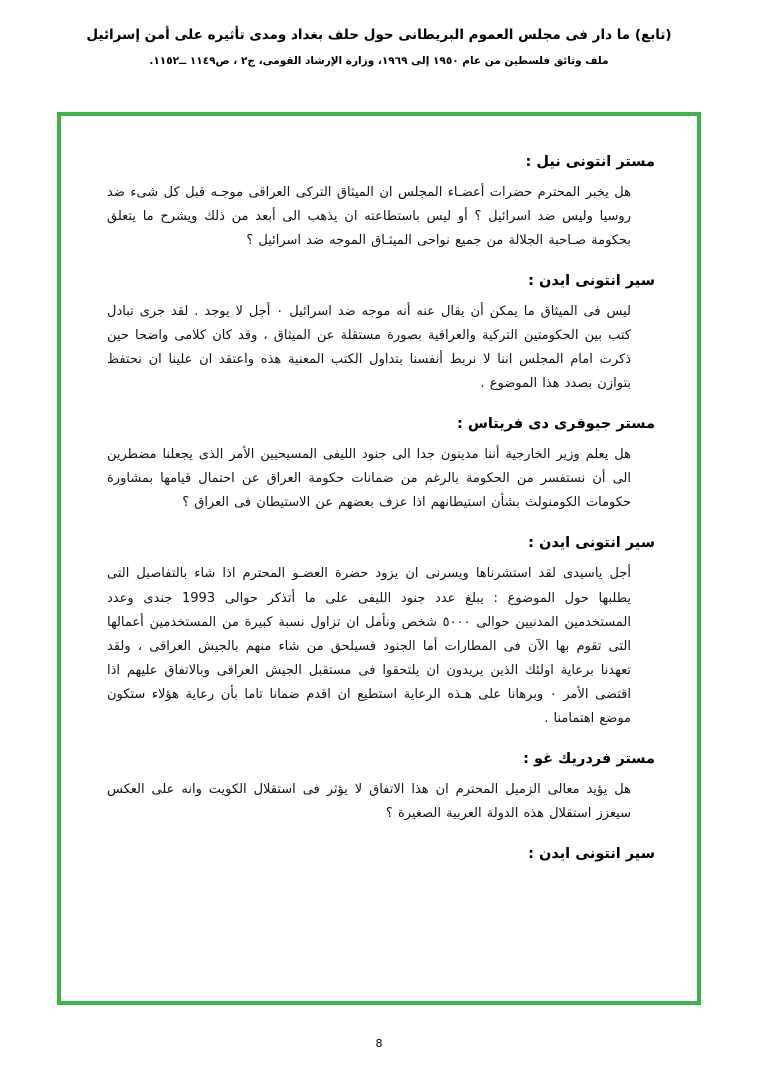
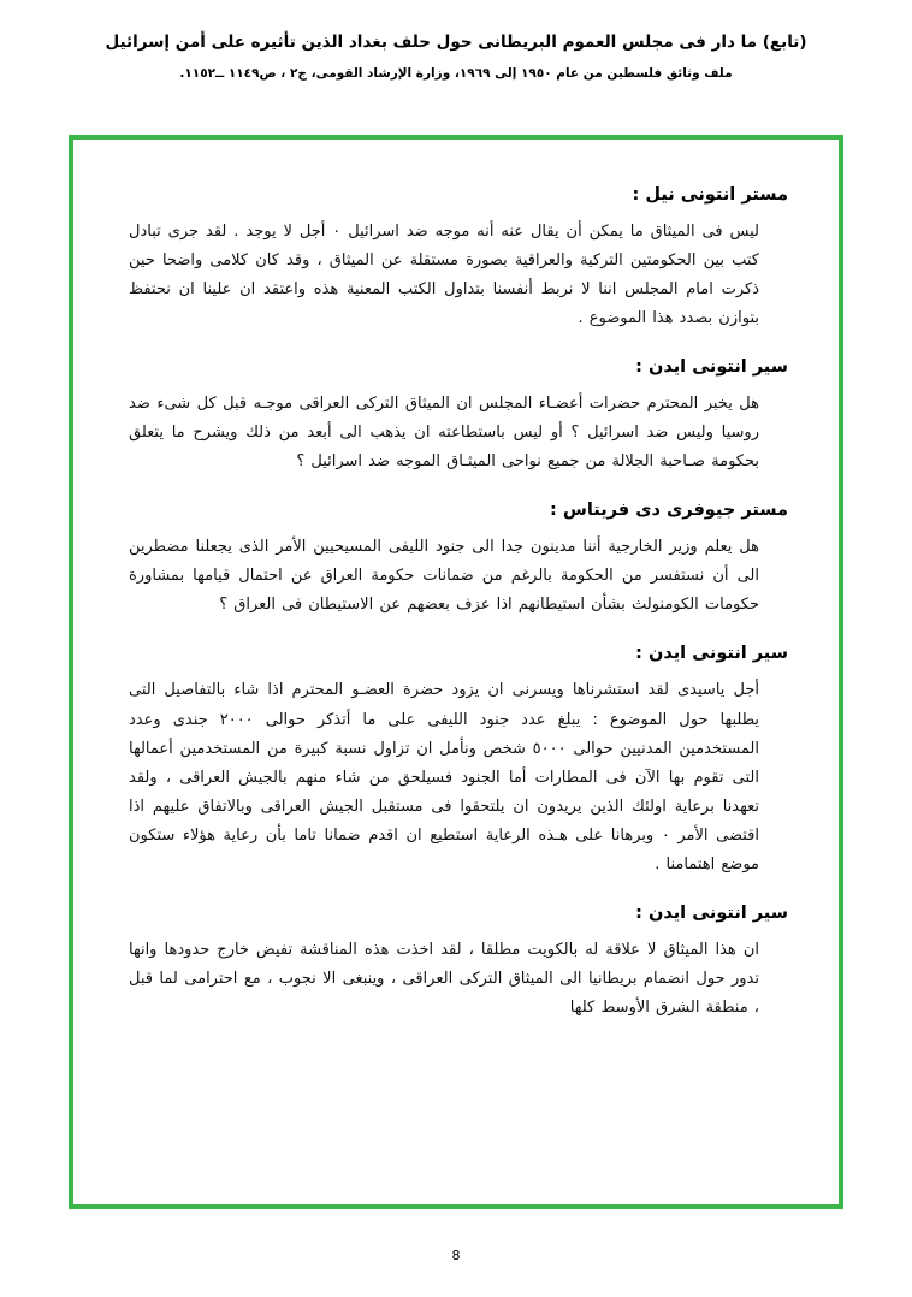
- (تابع) ما دار فى مجلس العموم البريطانى حول حلف بغداد ومدى تأثيره على أمن إسرائيل
+ (تابع) ما دار فى مجلس العموم البريطانى حول حلف بغداد الذين تأثيره على أمن إسرائيل
  ملف وثائق فلسطين من عام ١٩٥٠ إلى ١٩٦٩، وزارة الإرشاد القومى، ج٢ ، ص١١٤٩ ــ١١٥٢.
  مستر انتونى نيل :
- هل يخبر المحترم حضرات أعضـاء المجلس ان الميثاق التركى العراقى موجـه قبل كل شىء ضد روسيا وليس ضد اسرائيل ؟ أو ليس باستطاعته ان يذهب الى أبعد من ذلك ويشرح ما يتعلق بحكومة صـاحبة الجلالة من جميع نواحى الميثـاق الموجه ضد اسرائيل ؟
+ ليس فى الميثاق ما يمكن أن يقال عنه أنه موجه ضد اسرائيل ٠ أجل لا يوجد . لقد جرى تبادل كتب بين الحكومتين التركية والعراقية بصورة مستقلة عن الميثاق ، وقد كان كلامى واضحا حين ذكرت امام المجلس اننا لا نربط أنفسنا بتداول الكتب المعنية هذه واعتقد ان علينا ان نحتفظ بتوازن بصدد هذا الموضوع .
  سير انتونى ايدن :
- ليس فى الميثاق ما يمكن أن يقال عنه أنه موجه ضد اسرائيل ٠ أجل لا يوجد . لقد جرى تبادل كتب بين الحكومتين التركية والعراقية بصورة مستقلة عن الميثاق ، وقد كان كلامى واضحا حين ذكرت امام المجلس اننا لا نربط أنفسنا بتداول الكتب المعنية هذه واعتقد ان علينا ان نحتفظ بتوازن بصدد هذا الموضوع .
+ هل يخبر المحترم حضرات أعضـاء المجلس ان الميثاق التركى العراقى موجـه قبل كل شىء ضد روسيا وليس ضد اسرائيل ؟ أو ليس باستطاعته ان يذهب الى أبعد من ذلك ويشرح ما يتعلق بحكومة صـاحبة الجلالة من جميع نواحى الميثـاق الموجه ضد اسرائيل ؟
  مستر جيوفرى دى فريتاس :
  هل يعلم وزير الخارجية أننا مدينون جدا الى جنود الليفى المسيحيين الأمر الذى يجعلنا مضطرين الى أن نستفسر من الحكومة بالرغم من ضمانات حكومة العراق عن احتمال قيامها بمشاورة حكومات الكومنولث بشأن استيطانهم اذا عزف بعضهم عن الاستيطان فى العراق ؟
  سير انتونى ايدن :
- أجل ياسيدى لقد استشرناها ويسرنى ان يزود حضرة العضـو المحترم اذا شاء بالتفاصيل التى يطلبها حول الموضوع : يبلغ عدد جنود الليفى على ما أتذكر حوالى 1993 جندى وعدد المستخدمين المدنيين حوالى ٥٠٠٠ شخص ونأمل ان تزاول نسبة كبيرة من المستخدمين أعمالها التى تقوم بها الآن فى المطارات أما الجنود فسيلحق من شاء منهم بالجيش العراقى ، ولقد تعهدنا برعاية اولئك الذين يريدون ان يلتحقوا فى مستقبل الجيش العراقى وبالاتفاق عليهم اذا اقتضى الأمر ٠ وبرهانا على هـذه الرعاية استطيع ان اقدم ضمانا تاما بأن رعاية هؤلاء ستكون موضع اهتمامنا .
+ أجل ياسيدى لقد استشرناها ويسرنى ان يزود حضرة العضـو المحترم اذا شاء بالتفاصيل التى يطلبها حول الموضوع : يبلغ عدد جنود الليفى على ما أتذكر حوالى ٢٠٠٠ جندى وعدد المستخدمين المدنيين حوالى ٥٠٠٠ شخص ونأمل ان تزاول نسبة كبيرة من المستخدمين أعمالها التى تقوم بها الآن فى المطارات أما الجنود فسيلحق من شاء منهم بالجيش العراقى ، ولقد تعهدنا برعاية اولئك الذين يريدون ان يلتحقوا فى مستقبل الجيش العراقى وبالاتفاق عليهم اذا اقتضى الأمر ٠ وبرهانا على هـذه الرعاية استطيع ان اقدم ضمانا تاما بأن رعاية هؤلاء ستكون موضع اهتمامنا .
- مستر فردريك غو :
- هل يؤيد معالى الزميل المحترم ان هذا الاتفاق لا يؤثر فى استقلال الكويت وانه على العكس سيعزز استقلال هذه الدولة العربية الصغيرة ؟
  سير انتونى ايدن :
+ ان هذا الميثاق لا علاقة له بالكويت مطلقا ، لقد اخذت هذه المناقشة تفيض خارج حدودها وانها تدور حول انضمام بريطانيا الى الميثاق التركى العراقى ، وينبغى الا نجوب ، مع احترامى لما قبل ، منطقة الشرق الأوسط كلها
  8
